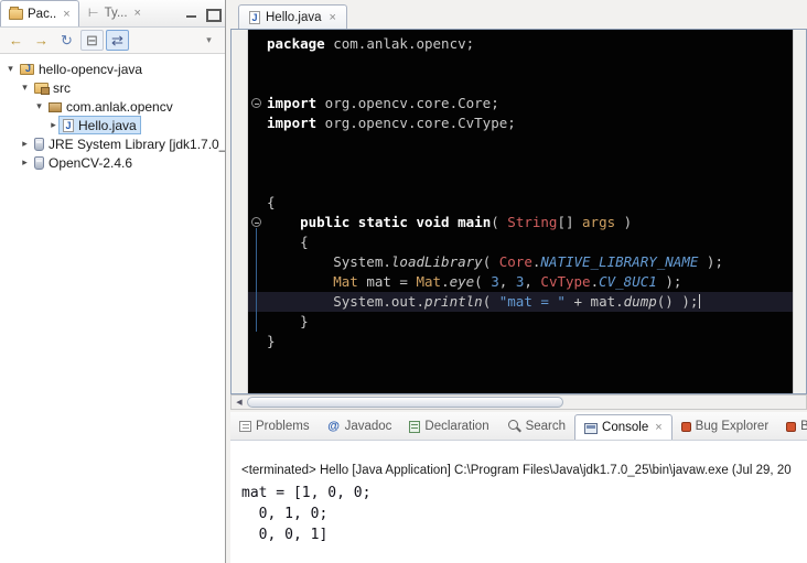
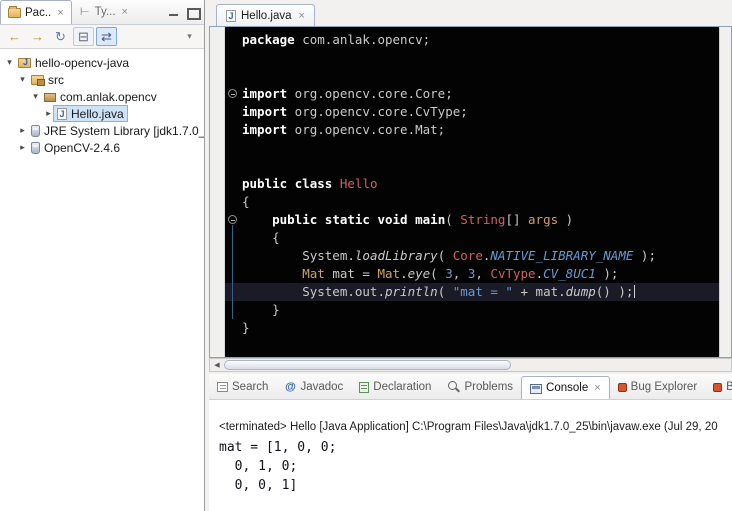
  Pac..
  ×
  Ty...
  ×
  ←
  →
  ↻
  ⊟
  ⇄
  ▾
  ▾
  hello-opencv-java
  ▾
  src
  ▾
  com.anlak.opencv
  ▸
  Hello.java
  ▸
  JRE System Library [jdk1.7.0_
  ▸
  OpenCV-2.4.6
  Hello.java
  ×
  package com.anlak.opencv;
  import org.opencv.core.Core;
  import org.opencv.core.CvType;
+ import org.opencv.core.Mat;
+ public class Hello
  {
  public static void main( String[] args )
  {
  System.loadLibrary( Core.NATIVE_LIBRARY_NAME );
  Mat mat = Mat.eye( 3, 3, CvType.CV_8UC1 );
  System.out.println( "mat = " + mat.dump() );
  }
  }
- Problems
+ Search
  Javadoc
  Declaration
- Search
+ Problems
  Console
  ×
  Bug Explorer
  <terminated> Hello [Java Application] C:\Program Files\Java\jdk1.7.0_25\bin\javaw.exe (Jul 29, 20
  mat = [1, 0, 0;
  0, 1, 0;
  0, 0, 1]
